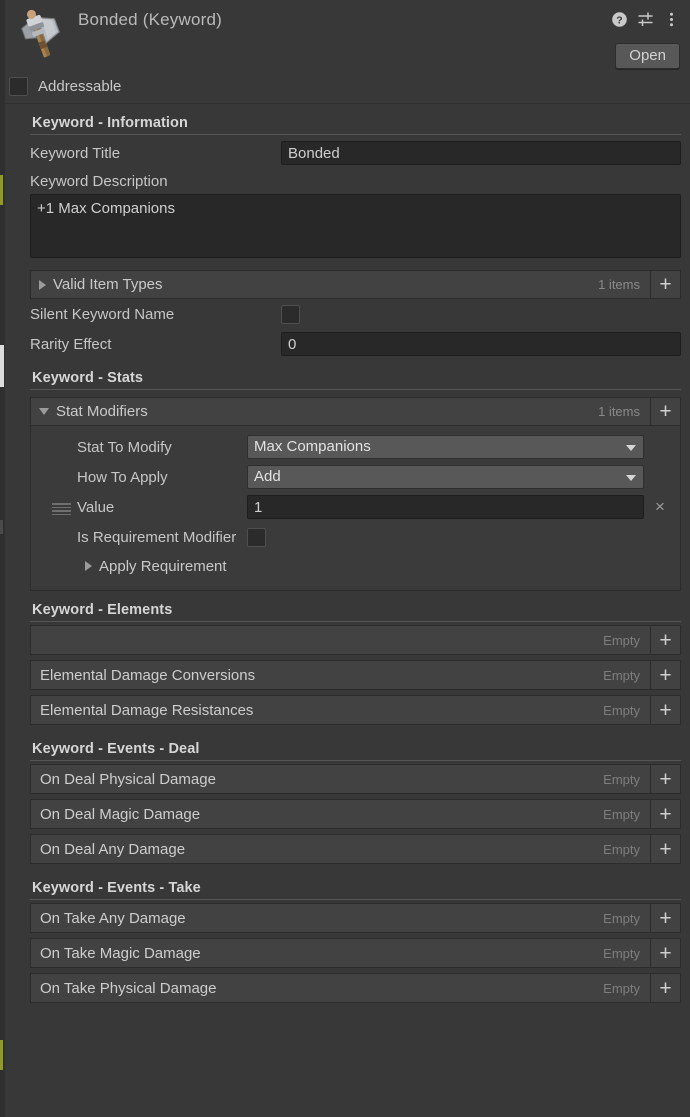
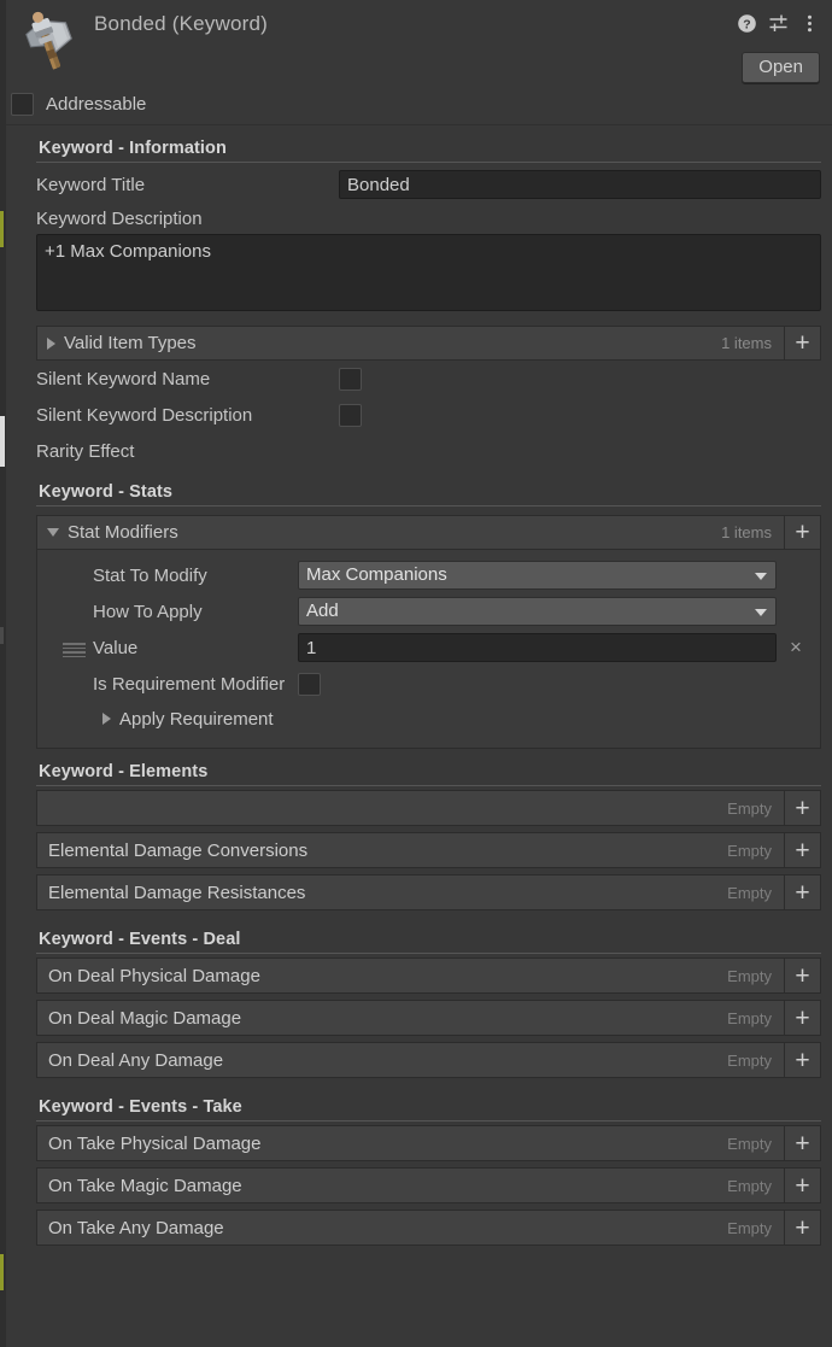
  Bonded (Keyword)
  ?
  Open
  Addressable
  Keyword - Information
  Keyword Title
  Bonded
  Keyword Description
  +1 Max Companions
  Valid Item Types
  1 items
  +
  Silent Keyword Name
+ Silent Keyword Description
  Rarity Effect
- 0
  Keyword - Stats
  Stat Modifiers
  1 items
  +
  Stat To Modify
  Max Companions
  How To Apply
  Add
  Value
  1
  ×
  Is Requirement Modifier
  Apply Requirement
  Keyword - Elements
  Empty
  +
  Elemental Damage Conversions
  Empty
  +
  Elemental Damage Resistances
  Empty
  +
  Keyword - Events - Deal
  On Deal Physical Damage
  Empty
  +
  On Deal Magic Damage
  Empty
  +
  On Deal Any Damage
  Empty
  +
  Keyword - Events - Take
- On Take Any Damage
+ On Take Physical Damage
  Empty
  +
  On Take Magic Damage
  Empty
  +
- On Take Physical Damage
+ On Take Any Damage
  Empty
  +
